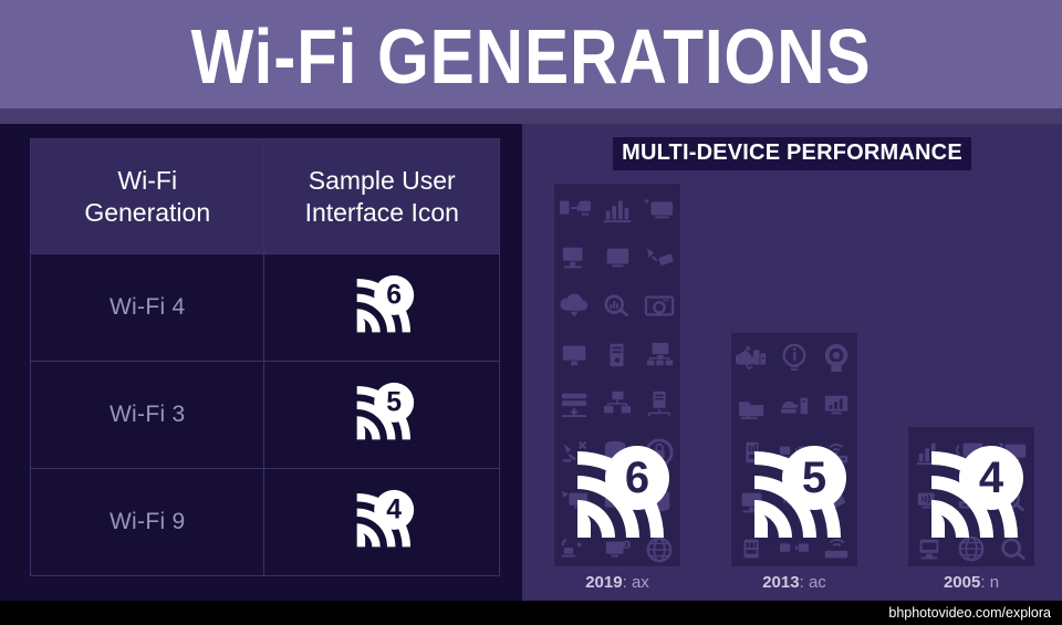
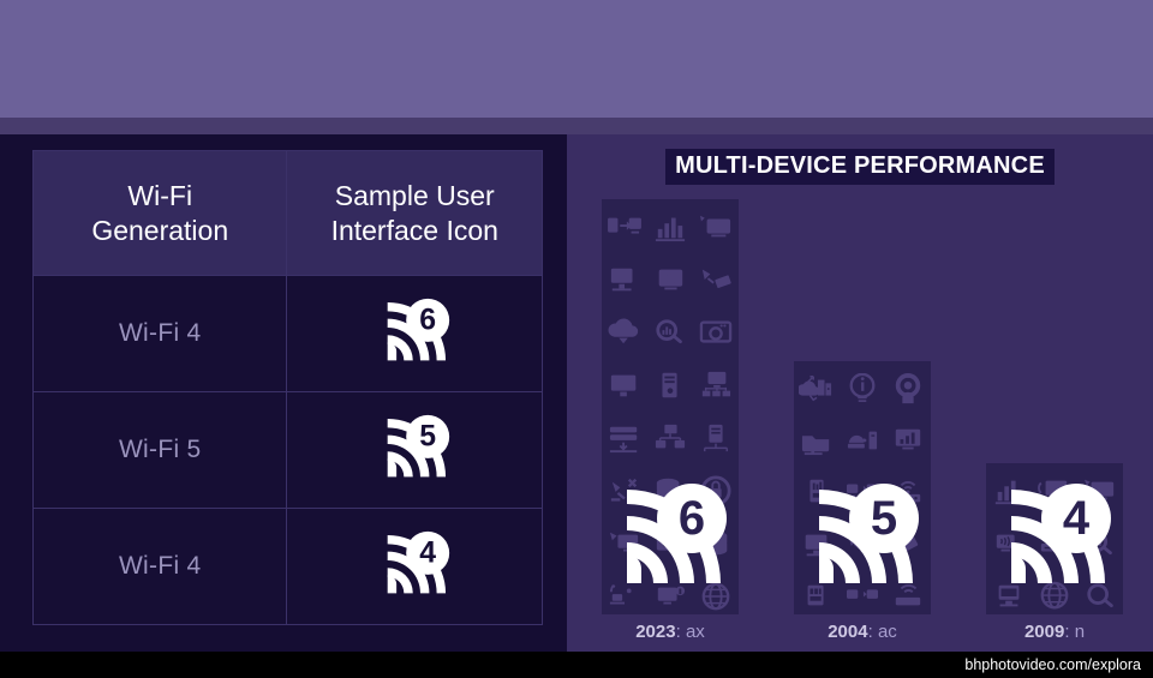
- Wi-Fi GENERATIONS
  Wi-Fi Generation	Sample User Interface Icon
  Wi-Fi 4	6
- Wi-Fi 3	5
+ Wi-Fi 5	5
- Wi-Fi 9	4
+ Wi-Fi 4	4
  MULTI-DEVICE PERFORMANCE
  6
- 2019: ax
+ 2023: ax
  5
- 2013: ac
+ 2004: ac
  4
- 2005: n
+ 2009: n
  bhphotovideo.com/explora
